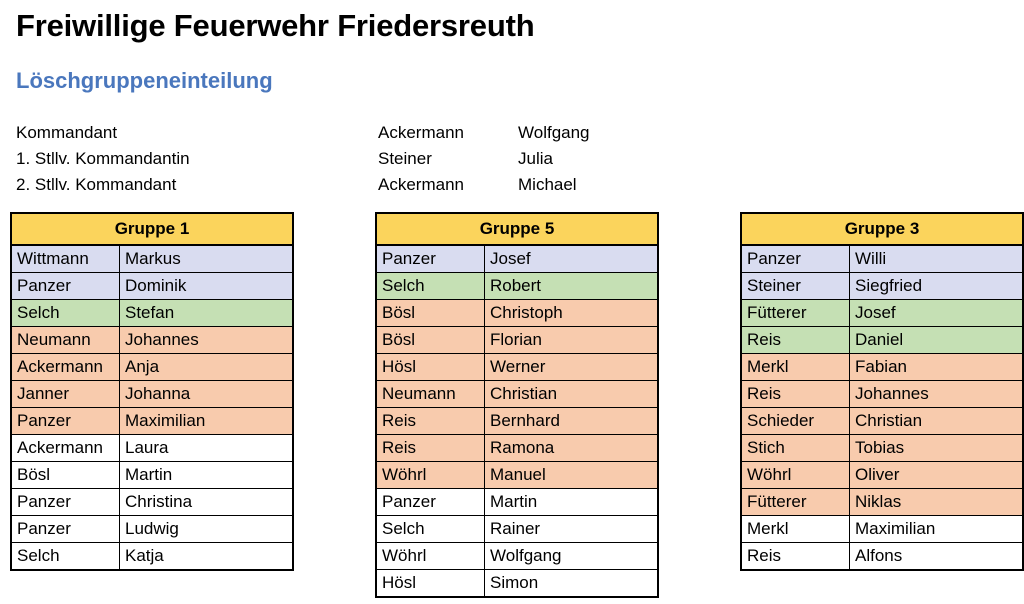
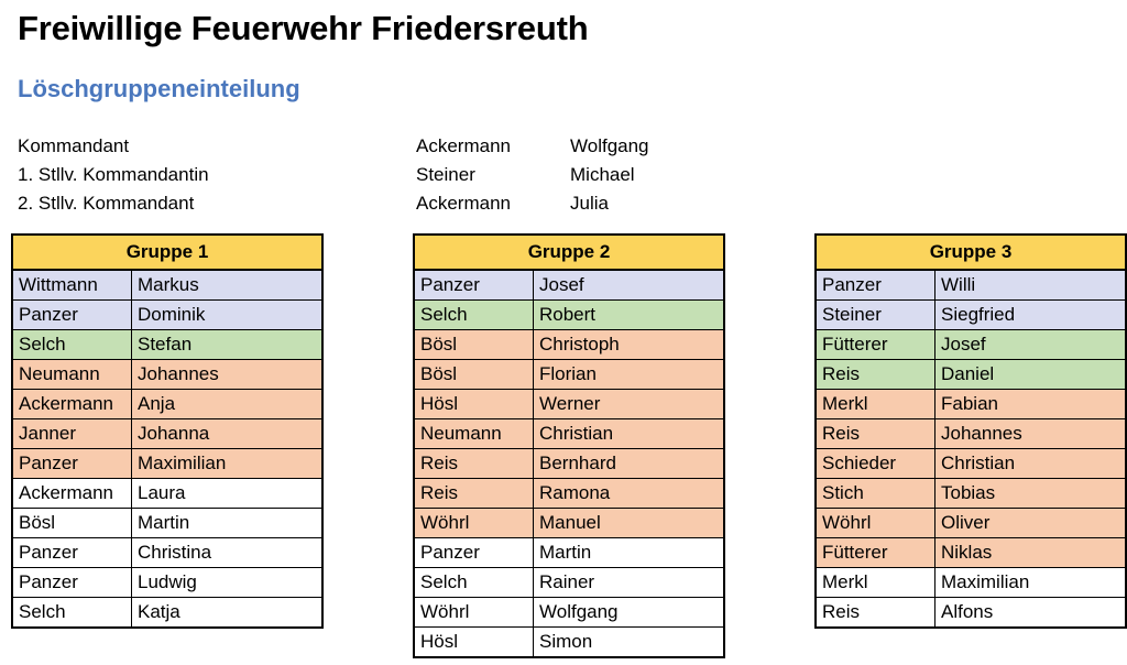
  Freiwillige Feuerwehr Friedersreuth
  Löschgruppeneinteilung
  Kommandant
  Ackermann
  Wolfgang
  1. Stllv. Kommandantin
  Steiner
- Julia
+ Michael
  2. Stllv. Kommandant
  Ackermann
- Michael
+ Julia
  Gruppe 1
  Wittmann
  Markus
  Panzer
  Dominik
  Selch
  Stefan
  Neumann
  Johannes
  Ackermann
  Anja
  Janner
  Johanna
  Panzer
  Maximilian
  Ackermann
  Laura
  Bösl
  Martin
  Panzer
  Christina
  Panzer
  Ludwig
  Selch
  Katja
- Gruppe 5
+ Gruppe 2
  Panzer
  Josef
  Selch
  Robert
  Bösl
  Christoph
  Bösl
  Florian
  Hösl
  Werner
  Neumann
  Christian
  Reis
  Bernhard
  Reis
  Ramona
  Wöhrl
  Manuel
  Panzer
  Martin
  Selch
  Rainer
  Wöhrl
  Wolfgang
  Hösl
  Simon
  Gruppe 3
  Panzer
  Willi
  Steiner
  Siegfried
  Fütterer
  Josef
  Reis
  Daniel
  Merkl
  Fabian
  Reis
  Johannes
  Schieder
  Christian
  Stich
  Tobias
  Wöhrl
  Oliver
  Fütterer
  Niklas
  Merkl
  Maximilian
  Reis
  Alfons
